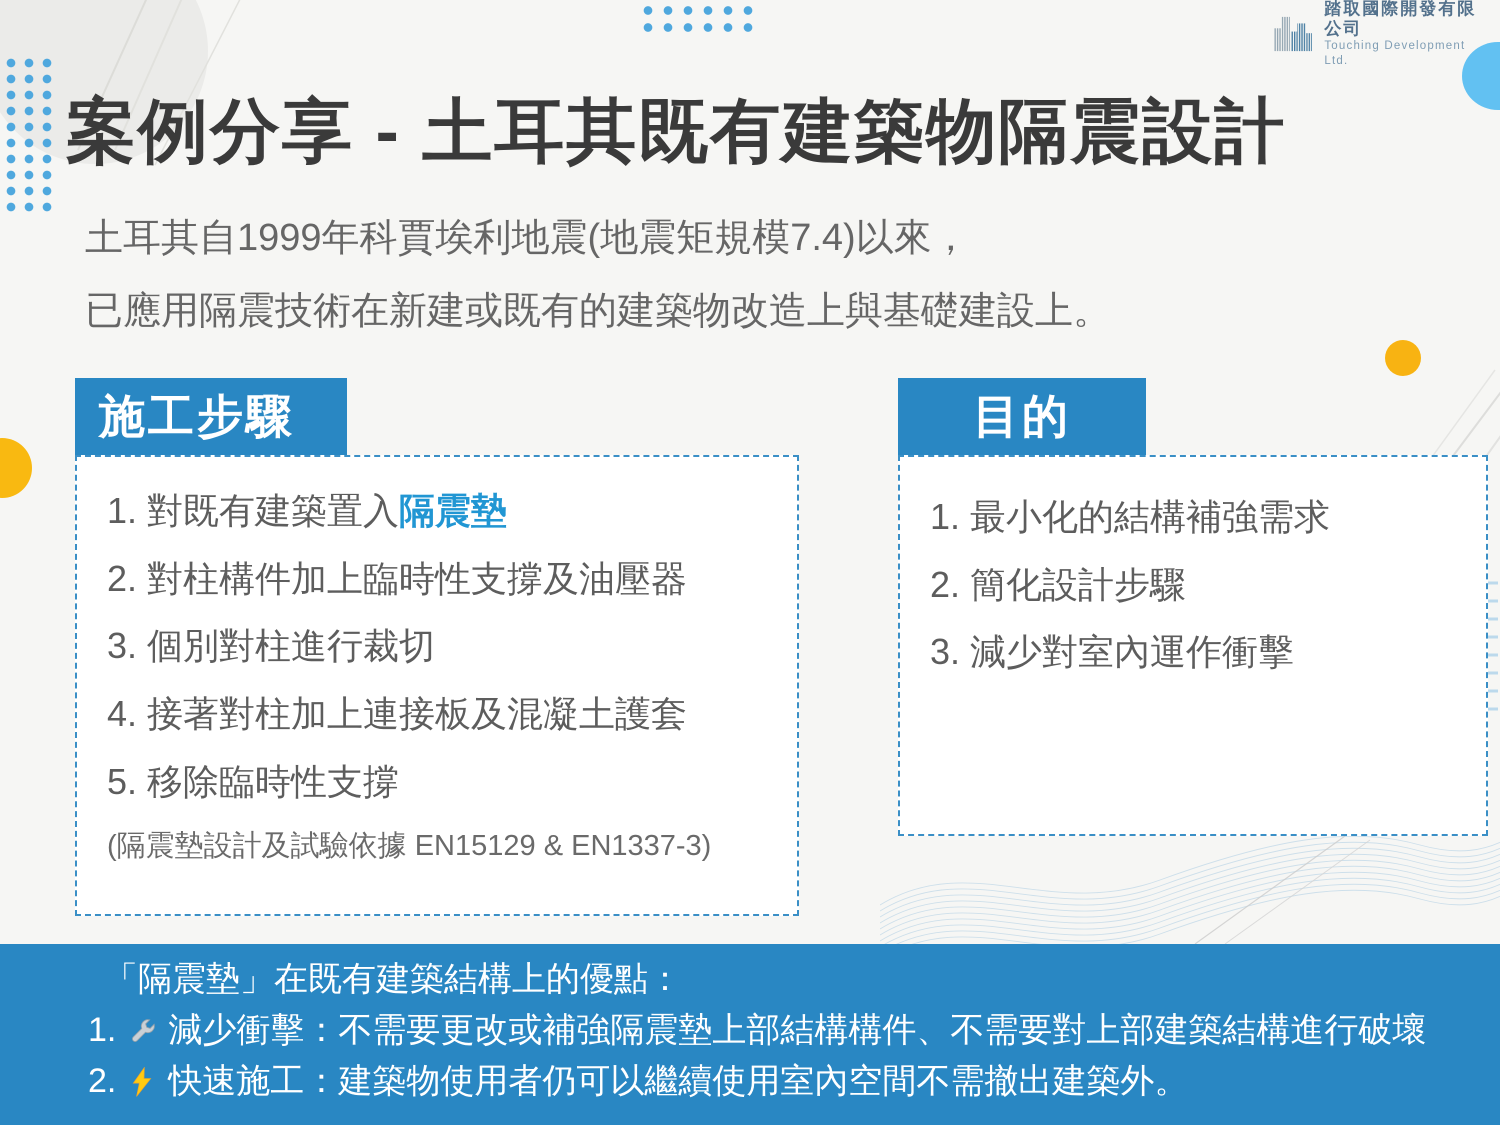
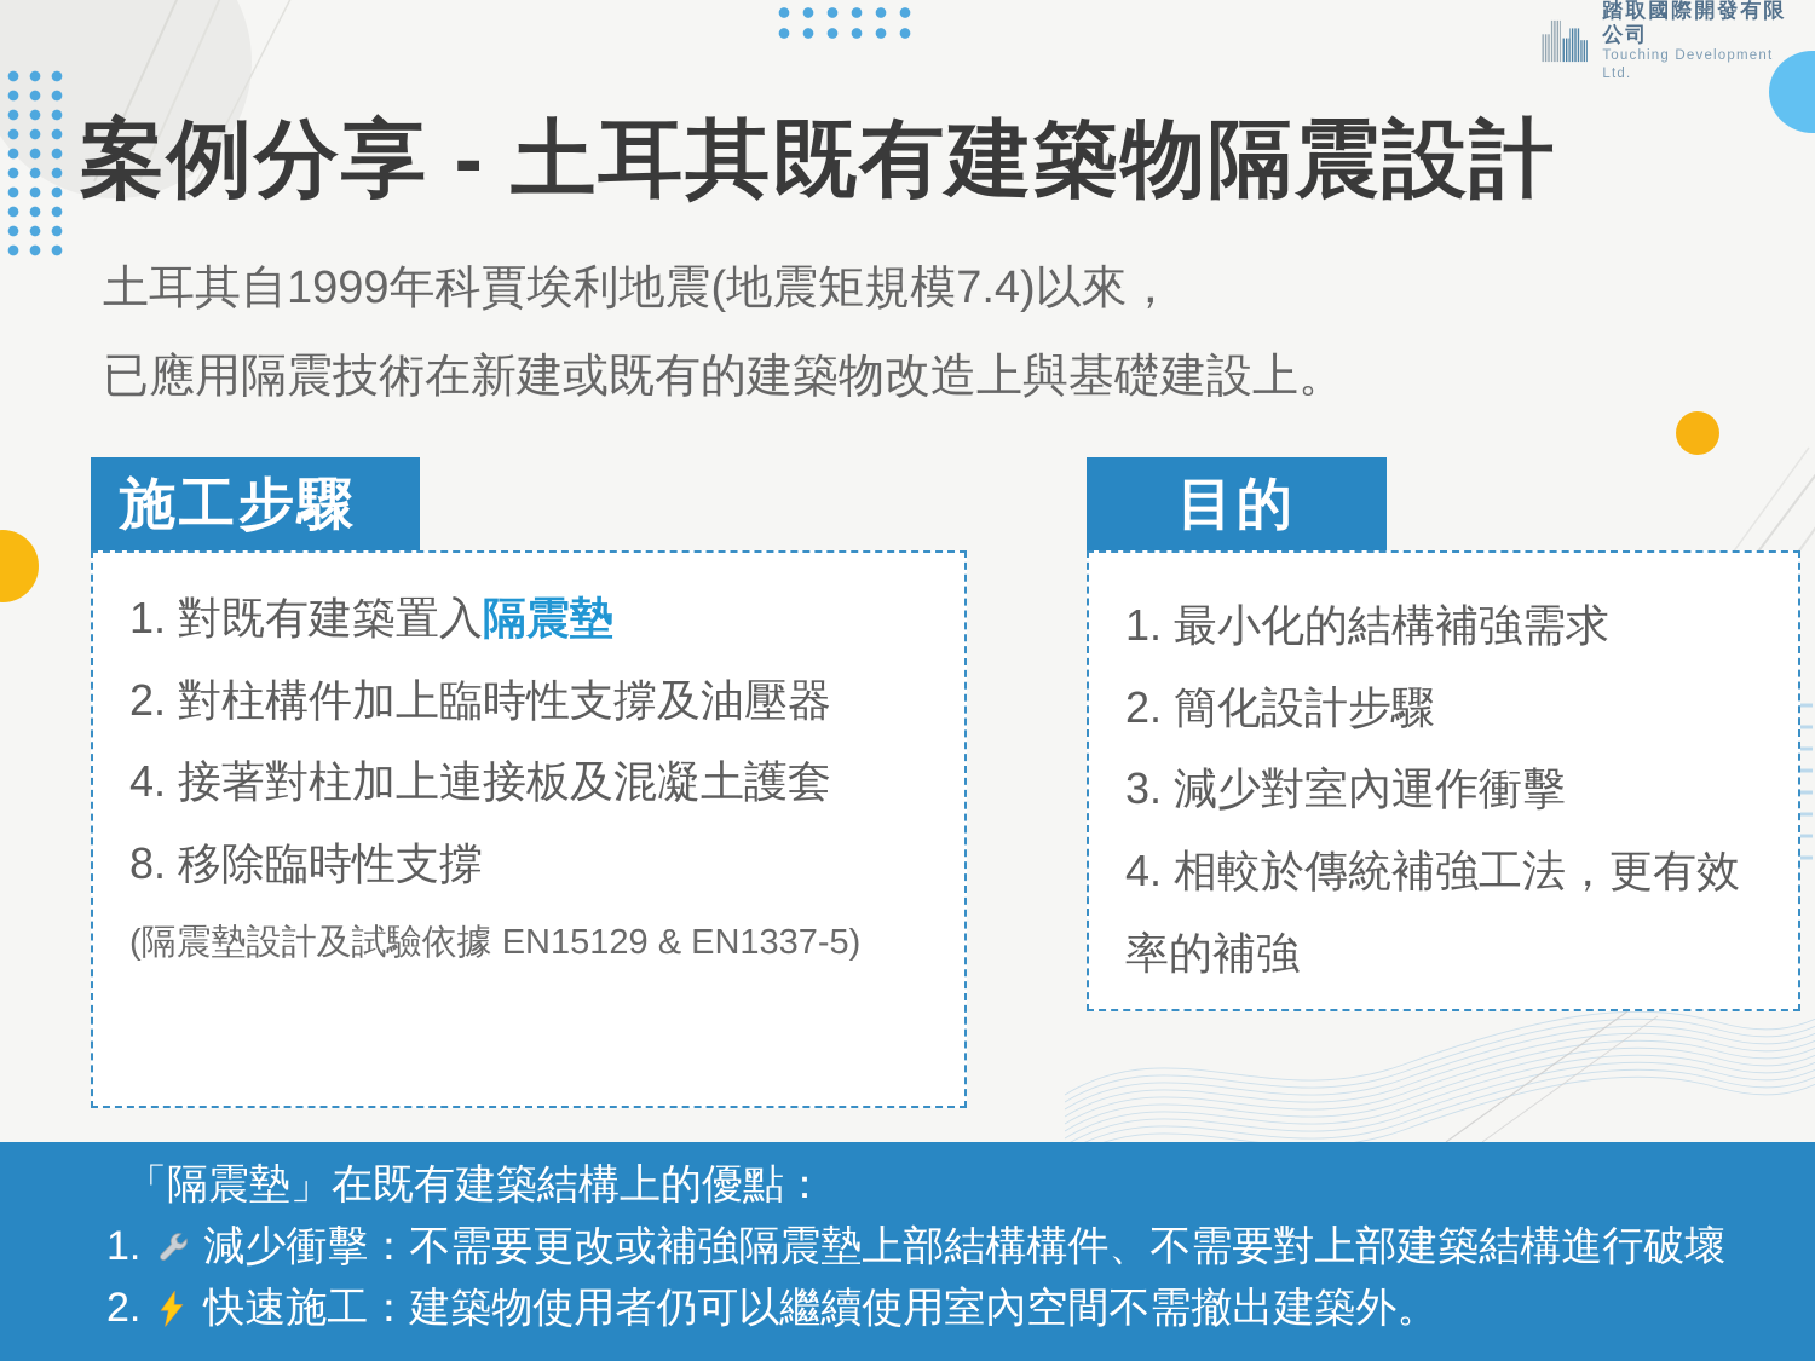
  踏取國際開發有限公司
  Touching Development Ltd.
  案例分享 - 土耳其既有建築物隔震設計
  土耳其自1999年科賈埃利地震(地震矩規模7.4)以來，
  已應用隔震技術在新建或既有的建築物改造上與基礎建設上。
  施工步驟
  1. 對既有建築置入隔震墊
  2. 對柱構件加上臨時性支撐及油壓器
- 3. 個別對柱進行裁切
  4. 接著對柱加上連接板及混凝土護套
- 5. 移除臨時性支撐
+ 8. 移除臨時性支撐
- (隔震墊設計及試驗依據 EN15129 & EN1337-3)
+ (隔震墊設計及試驗依據 EN15129 & EN1337-5)
  目的
  1. 最小化的結構補強需求
  2. 簡化設計步驟
  3. 減少對室內運作衝擊
+ 4. 相較於傳統補強工法，更有效率的補強
  「隔震墊」在既有建築結構上的優點：
  1.
  減少衝擊：不需要更改或補強隔震墊上部結構構件、不需要對上部建築結構進行破壞
  2.
  快速施工：建築物使用者仍可以繼續使用室內空間不需撤出建築外。
